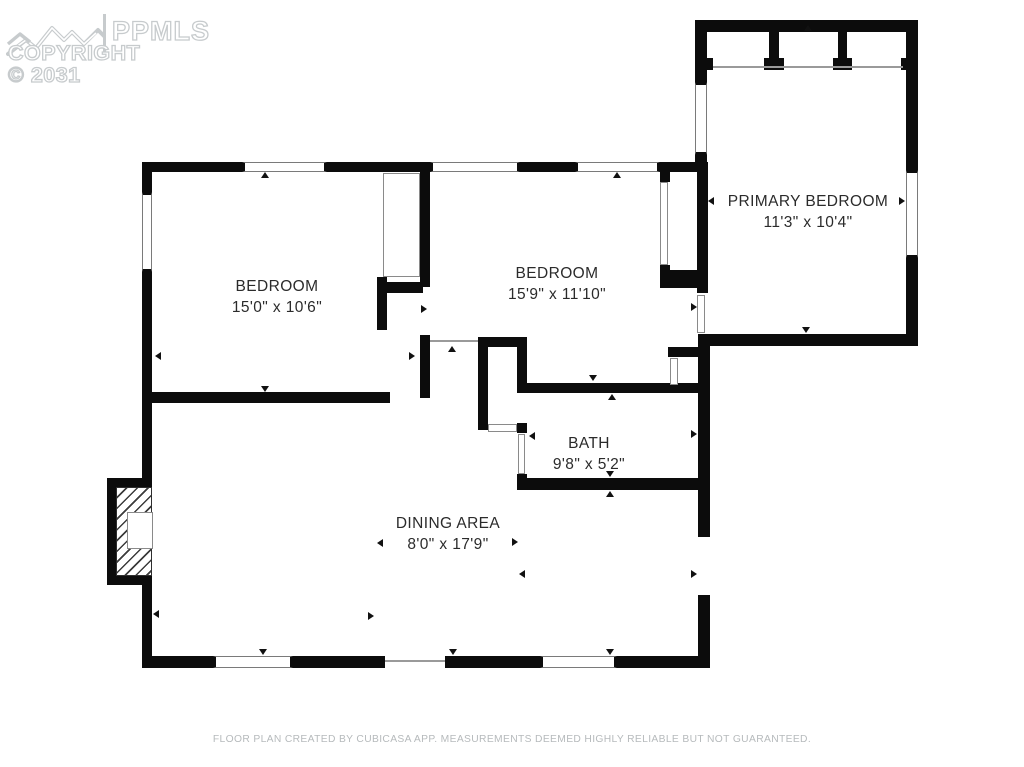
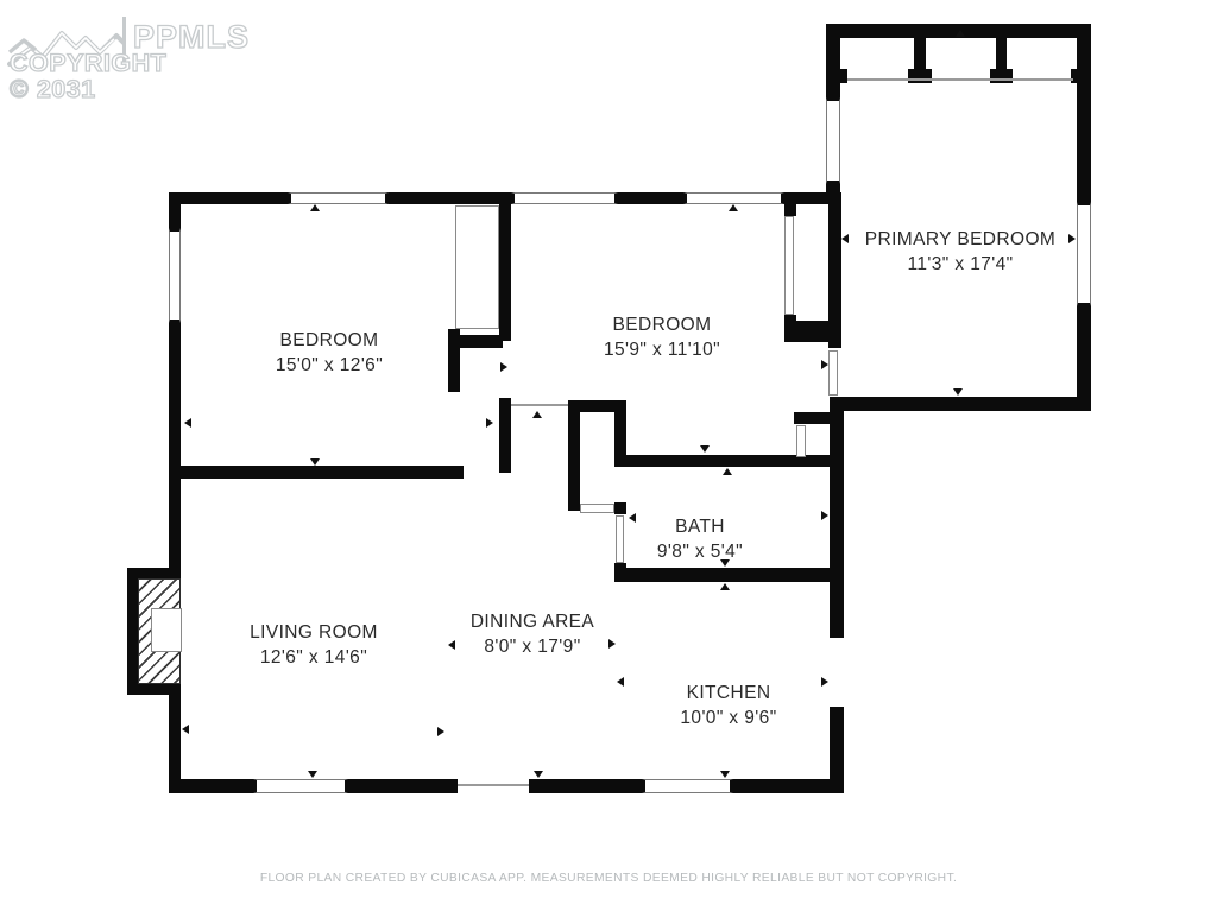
  PPMLS
  COPYRIGHT © 2031
  PRIMARY BEDROOM
- 11'3" x 10'4"
+ 11'3" x 17'4"
  BEDROOM
- 15'0" x 10'6"
+ 15'0" x 12'6"
  BEDROOM
  15'9" x 11'10"
  BATH
- 9'8" x 5'2"
+ 9'8" x 5'4"
+ LIVING ROOM
+ 12'6" x 14'6"
  DINING AREA
  8'0" x 17'9"
+ KITCHEN
+ 10'0" x 9'6"
- FLOOR PLAN CREATED BY CUBICASA APP. MEASUREMENTS DEEMED HIGHLY RELIABLE BUT NOT GUARANTEED.
+ FLOOR PLAN CREATED BY CUBICASA APP. MEASUREMENTS DEEMED HIGHLY RELIABLE BUT NOT COPYRIGHT.
